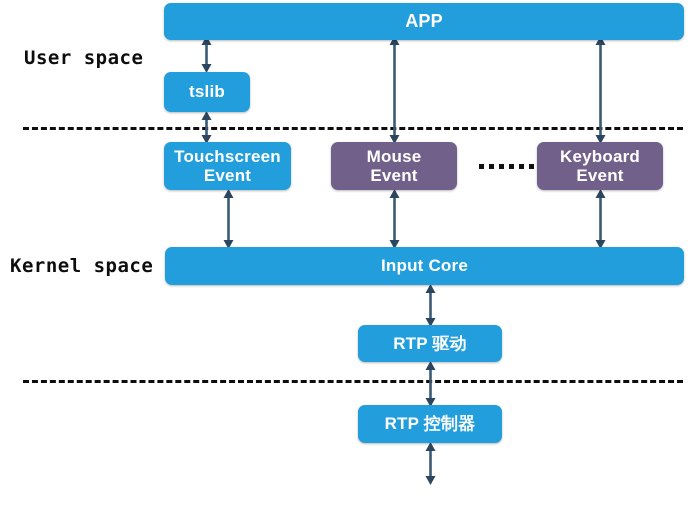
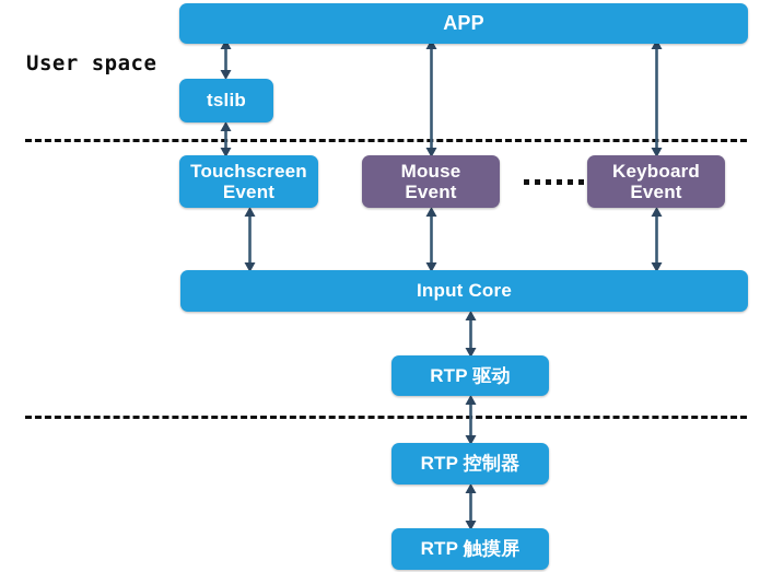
  User space
- Kernel space
  APP
  tslib
  Touchscreen
  Event
  Mouse
  Event
  Keyboard
  Event
  Input Core
  RTP 驱动
  RTP 控制器
+ RTP 触摸屏
